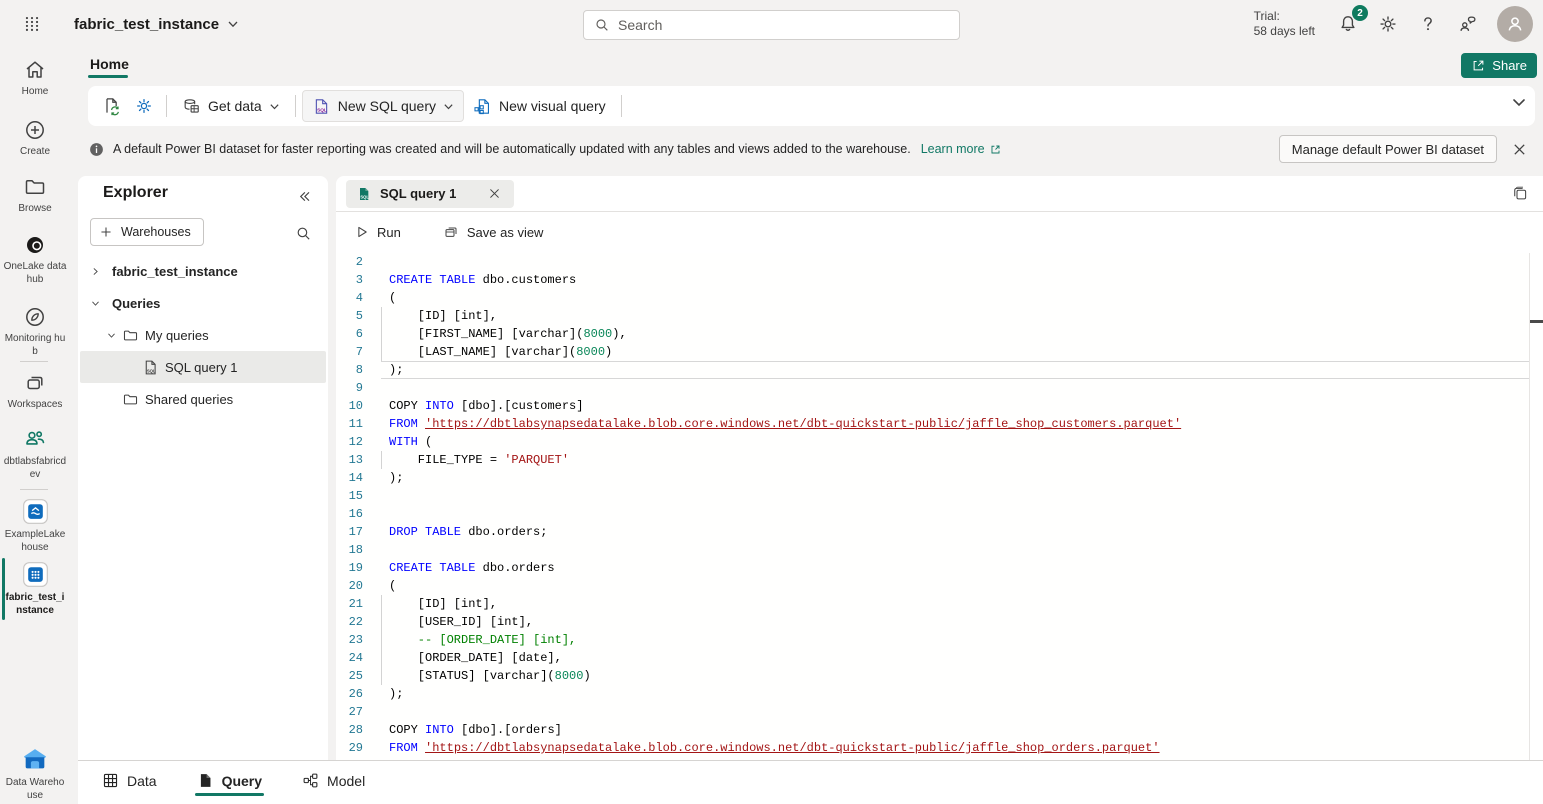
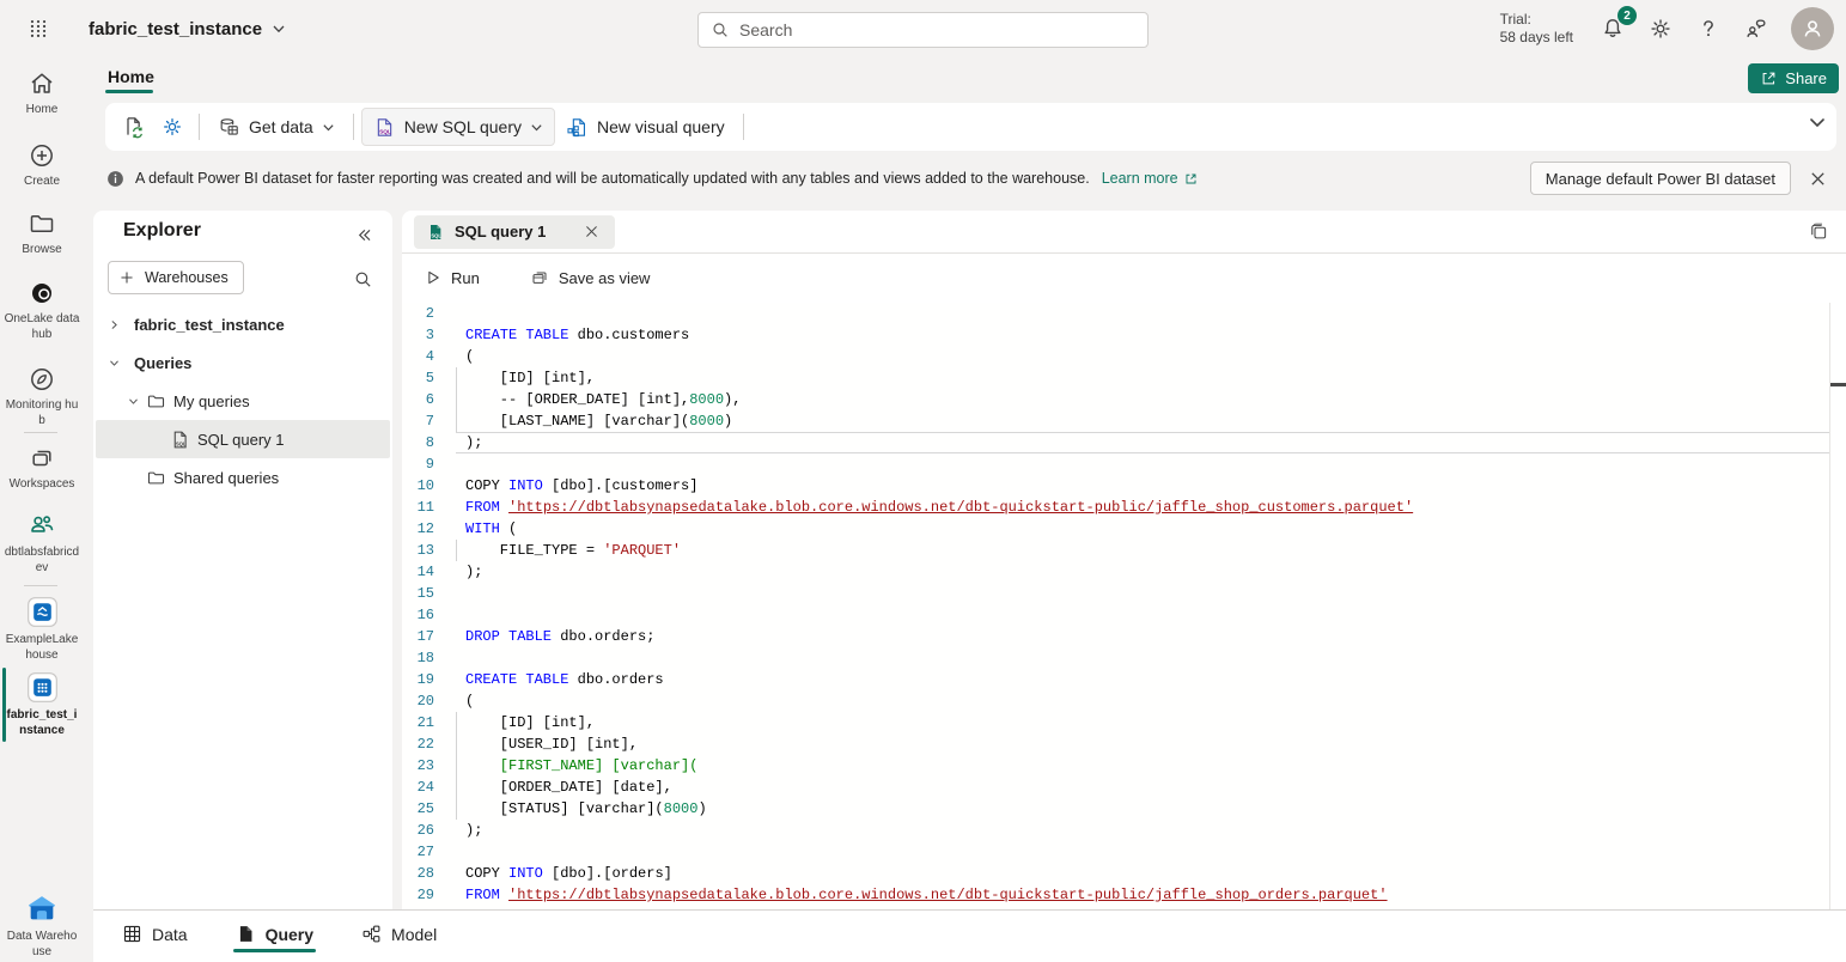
  fabric_test_instance
  Search
  Trial:
  58 days left
  2
  Home
  Share
  Get data
  New SQL query
  New visual query
  A default Power BI dataset for faster reporting was created and will be automatically updated with any tables and views added to the warehouse.
  Learn more
  Manage default Power BI dataset
  Home
  Create
  Browse
  OneLake data hub
  Monitoring hub
  Workspaces
  dbtlabsfabricdev
  ExampleLakehouse
  fabric_test_instance
  Data Warehouse
  Explorer
  Warehouses
  fabric_test_instance
  Queries
  My queries
  SQL query 1
  Shared queries
  SQL query 1
  Run
  Save as view
  2
  3
  CREATE TABLE dbo.customers
  4
  (
  5
  [ID] [int],
  6
- [FIRST_NAME] [varchar](8000),
+ -- [ORDER_DATE] [int],8000),
  7
  [LAST_NAME] [varchar](8000)
  8
  );
  9
  10
  COPY INTO [dbo].[customers]
  11
  FROM 'https://dbtlabsynapsedatalake.blob.core.windows.net/dbt-quickstart-public/jaffle_shop_customers.parquet'
  12
  WITH (
  13
  FILE_TYPE = 'PARQUET'
  14
  );
  15
  16
  17
  DROP TABLE dbo.orders;
  18
  19
  CREATE TABLE dbo.orders
  20
  (
  21
  [ID] [int],
  22
  [USER_ID] [int],
  23
- -- [ORDER_DATE] [int],
+ [FIRST_NAME] [varchar](
  24
  [ORDER_DATE] [date],
  25
  [STATUS] [varchar](8000)
  26
  );
  27
  28
  COPY INTO [dbo].[orders]
  29
  FROM 'https://dbtlabsynapsedatalake.blob.core.windows.net/dbt-quickstart-public/jaffle_shop_orders.parquet'
  Data
  Query
  Model
